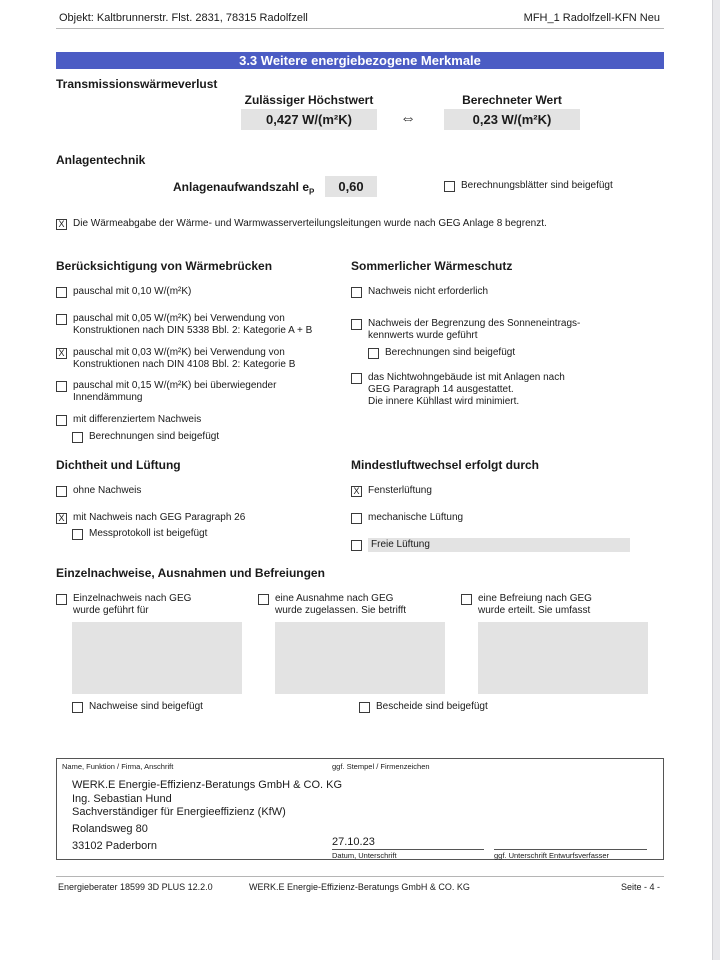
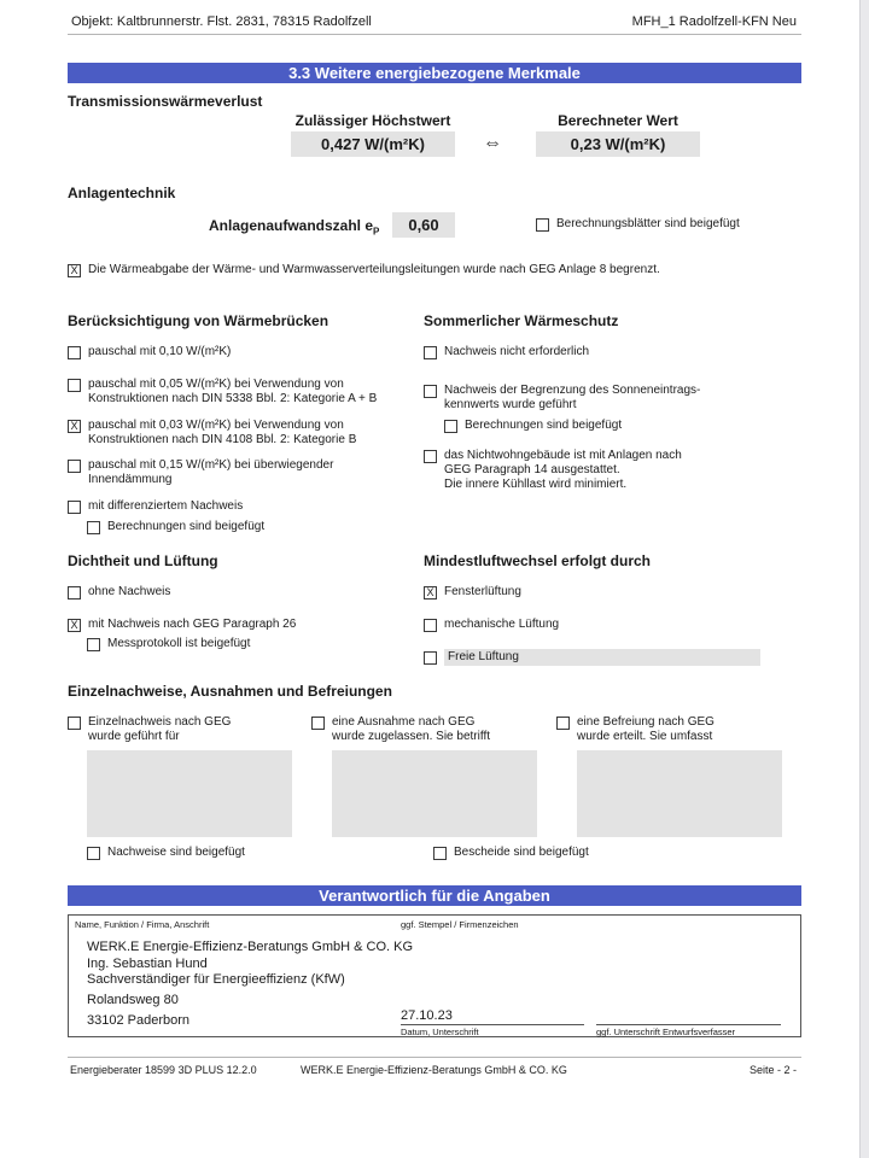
  Objekt: Kaltbrunnerstr. Flst. 2831, 78315 Radolfzell
  MFH_1 Radolfzell-KFN Neu
  3.3 Weitere energiebezogene Merkmale
  Transmissionswärmeverlust
  Zulässiger Höchstwert
  0,427 W/(m²K)
  ⇔
  Berechneter Wert
  0,23 W/(m²K)
  Anlagentechnik
  Anlagenaufwandszahl eP
  0,60
  Berechnungsblätter sind beigefügt
  X
  Die Wärmeabgabe der Wärme- und Warmwasserverteilungsleitungen wurde nach GEG Anlage 8 begrenzt.
  Berücksichtigung von Wärmebrücken
  pauschal mit 0,10 W/(m²K)
  pauschal mit 0,05 W/(m²K) bei Verwendung von
  Konstruktionen nach DIN 5338 Bbl. 2: Kategorie A + B
  X
  pauschal mit 0,03 W/(m²K) bei Verwendung von
  Konstruktionen nach DIN 4108 Bbl. 2: Kategorie B
  pauschal mit 0,15 W/(m²K) bei überwiegender
  Innendämmung
  mit differenziertem Nachweis
  Berechnungen sind beigefügt
  Sommerlicher Wärmeschutz
  Nachweis nicht erforderlich
  Nachweis der Begrenzung des Sonneneintrags-
  kennwerts wurde geführt
  Berechnungen sind beigefügt
  das Nichtwohngebäude ist mit Anlagen nach
  GEG Paragraph 14 ausgestattet.
  Die innere Kühllast wird minimiert.
  Dichtheit und Lüftung
  ohne Nachweis
  X
  mit Nachweis nach GEG Paragraph 26
  Messprotokoll ist beigefügt
  Mindestluftwechsel erfolgt durch
  X
  Fensterlüftung
  mechanische Lüftung
  Freie Lüftung
  Einzelnachweise, Ausnahmen und Befreiungen
  Einzelnachweis nach GEG
  wurde geführt für
  eine Ausnahme nach GEG
  wurde zugelassen. Sie betrifft
  eine Befreiung nach GEG
  wurde erteilt. Sie umfasst
  Nachweise sind beigefügt
  Bescheide sind beigefügt
+ Verantwortlich für die Angaben
  Name, Funktion / Firma, Anschrift
  ggf. Stempel / Firmenzeichen
  WERK.E Energie-Effizienz-Beratungs GmbH & CO. KG
  Ing. Sebastian Hund
  Sachverständiger für Energieeffizienz (KfW)
  Rolandsweg 80
  33102 Paderborn
  27.10.23
  Datum, Unterschrift
  ggf. Unterschrift Entwurfsverfasser
  Energieberater 18599 3D PLUS 12.2.0
  WERK.E Energie-Effizienz-Beratungs GmbH & CO. KG
- Seite - 4 -
+ Seite - 2 -
